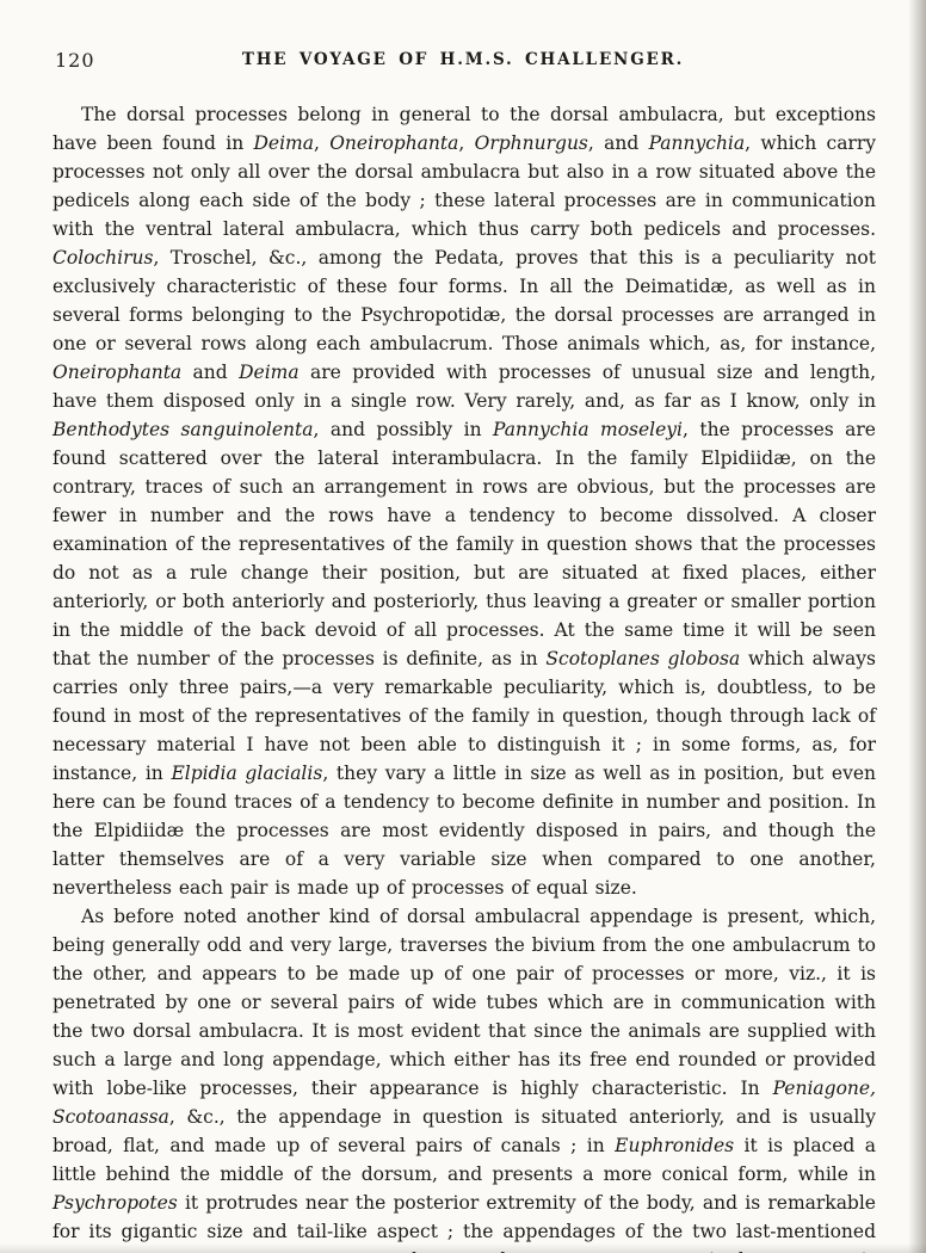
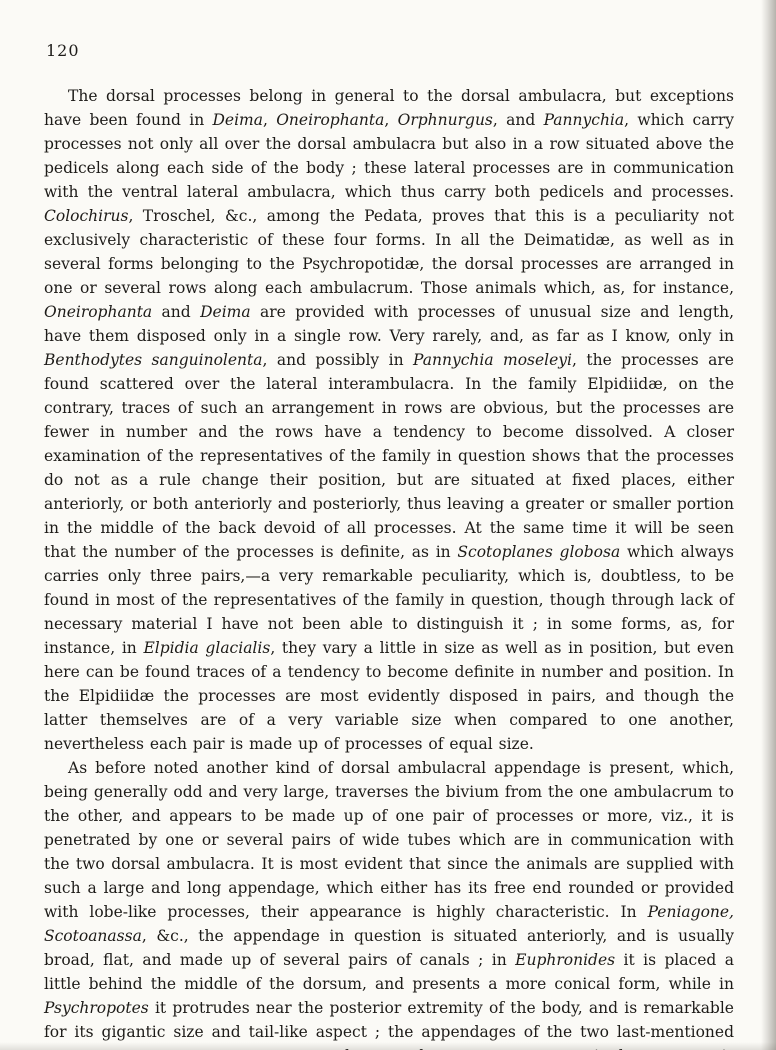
  120
- THE VOYAGE OF H.M.S. CHALLENGER.
  The dorsal processes belong in general to the dorsal ambulacra, but exceptions have been found in Deima, Oneirophanta, Orphnurgus, and Pannychia, which carry processes not only all over the dorsal ambulacra but also in a row situated above the pedicels along each side of the body ; these lateral processes are in communication with the ventral lateral ambulacra, which thus carry both pedicels and processes. Colochirus, Troschel, &c., among the Pedata, proves that this is a peculiarity not exclusively characteristic of these four forms. In all the Deimatidæ, as well as in several forms belonging to the Psychropotidæ, the dorsal processes are arranged in one or several rows along each ambulacrum. Those animals which, as, for instance, Oneirophanta and Deima are provided with processes of unusual size and length, have them disposed only in a single row. Very rarely, and, as far as I know, only in Benthodytes sanguinolenta, and possibly in Pannychia moseleyi, the processes are found scattered over the lateral interambulacra. In the family Elpidiidæ, on the contrary, traces of such an arrangement in rows are obvious, but the processes are fewer in number and the rows have a tendency to become dissolved. A closer examination of the representatives of the family in question shows that the processes do not as a rule change their position, but are situated at fixed places, either anteriorly, or both anteriorly and posteriorly, thus leaving a greater or smaller portion in the middle of the back devoid of all processes. At the same time it will be seen that the number of the processes is definite, as in Scotoplanes globosa which always carries only three pairs,—a very remarkable peculiarity, which is, doubtless, to be found in most of the representatives of the family in question, though through lack of necessary material I have not been able to distinguish it ; in some forms, as, for instance, in Elpidia glacialis, they vary a little in size as well as in position, but even here can be found traces of a tendency to become definite in number and position. In the Elpidiidæ the processes are most evidently disposed in pairs, and though the latter themselves are of a very variable size when compared to one another, nevertheless each pair is made up of processes of equal size.
  As before noted another kind of dorsal ambulacral appendage is present, which, being generally odd and very large, traverses the bivium from the one ambulacrum to the other, and appears to be made up of one pair of processes or more, viz., it is penetrated by one or several pairs of wide tubes which are in communication with the two dorsal ambulacra. It is most evident that since the animals are supplied with such a large and long appendage, which either has its free end rounded or provided with lobe-like processes, their appearance is highly characteristic. In Peniagone, Scotoanassa, &c., the appendage in question is situated anteriorly, and is usually broad, flat, and made up of several pairs of canals ; in Euphronides it is placed a little behind the middle of the dorsum, and presents a more conical form, while in Psychropotes it protrudes near the posterior extremity of the body, and is remarkable for its gigantic size and tail-like aspect ; the appendages of the two last-mentioned
